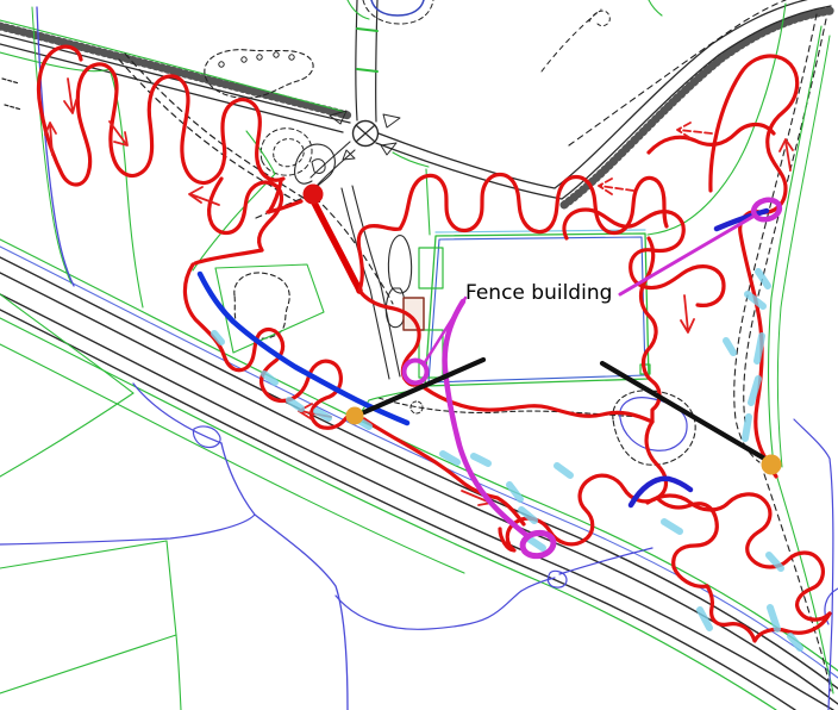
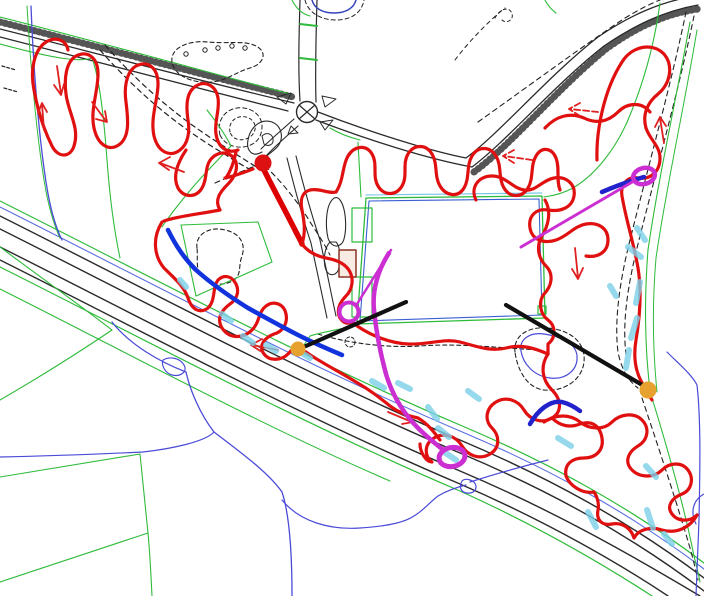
- Fence building
